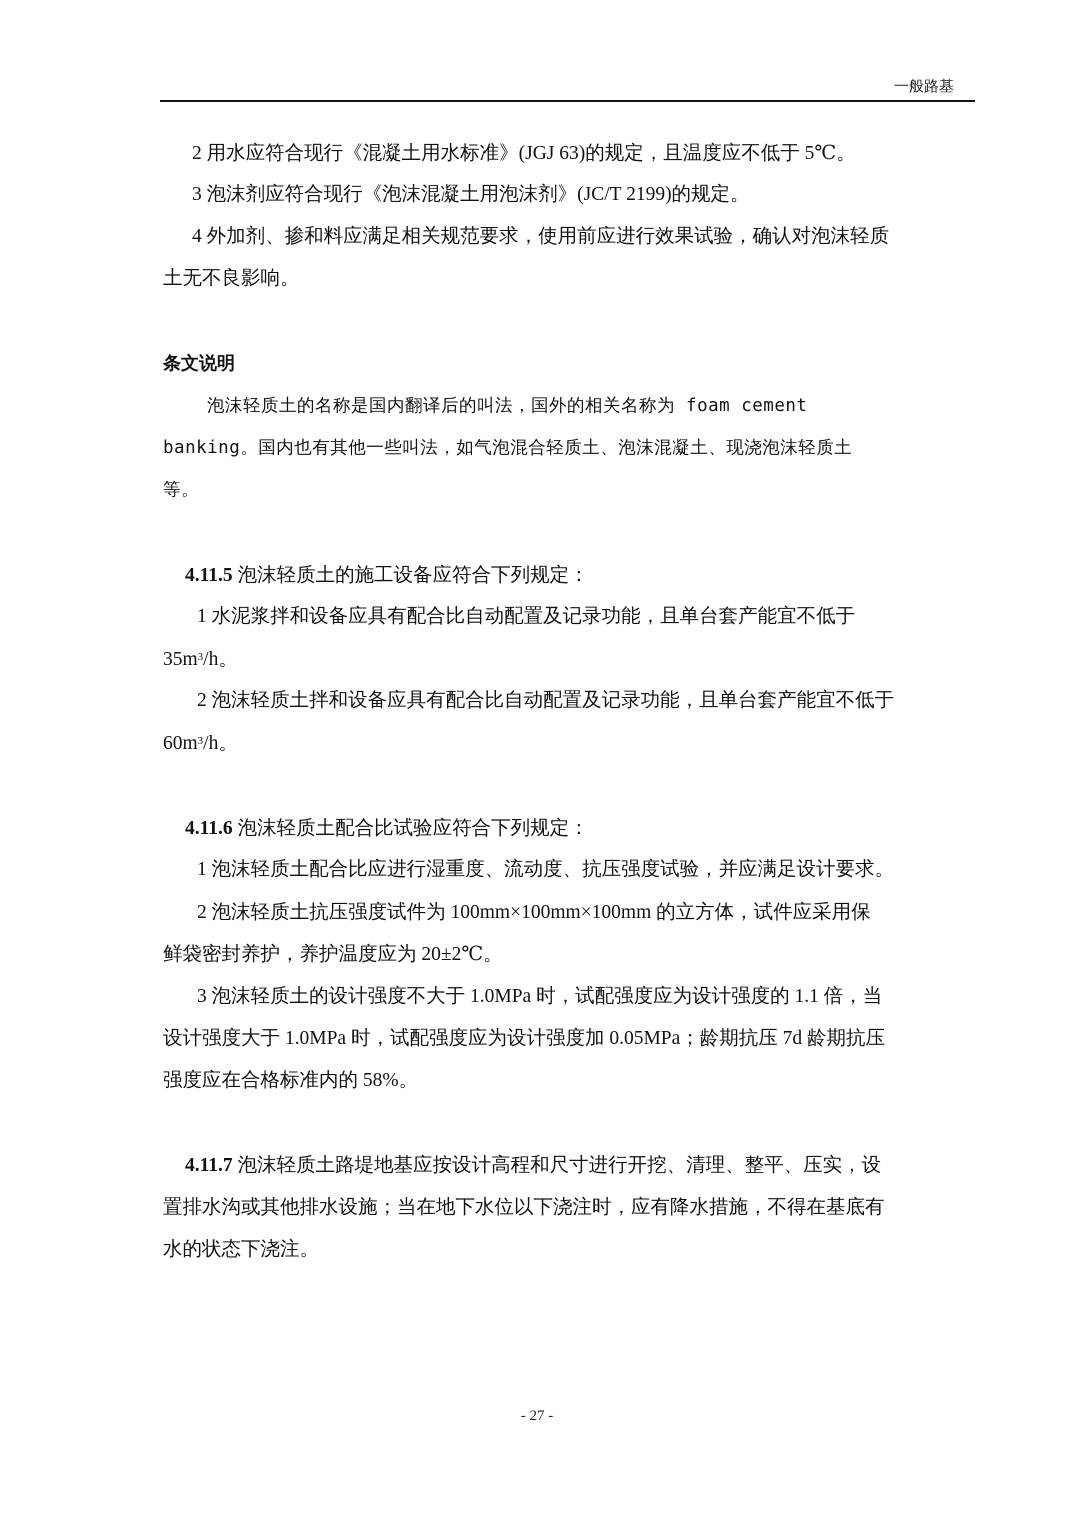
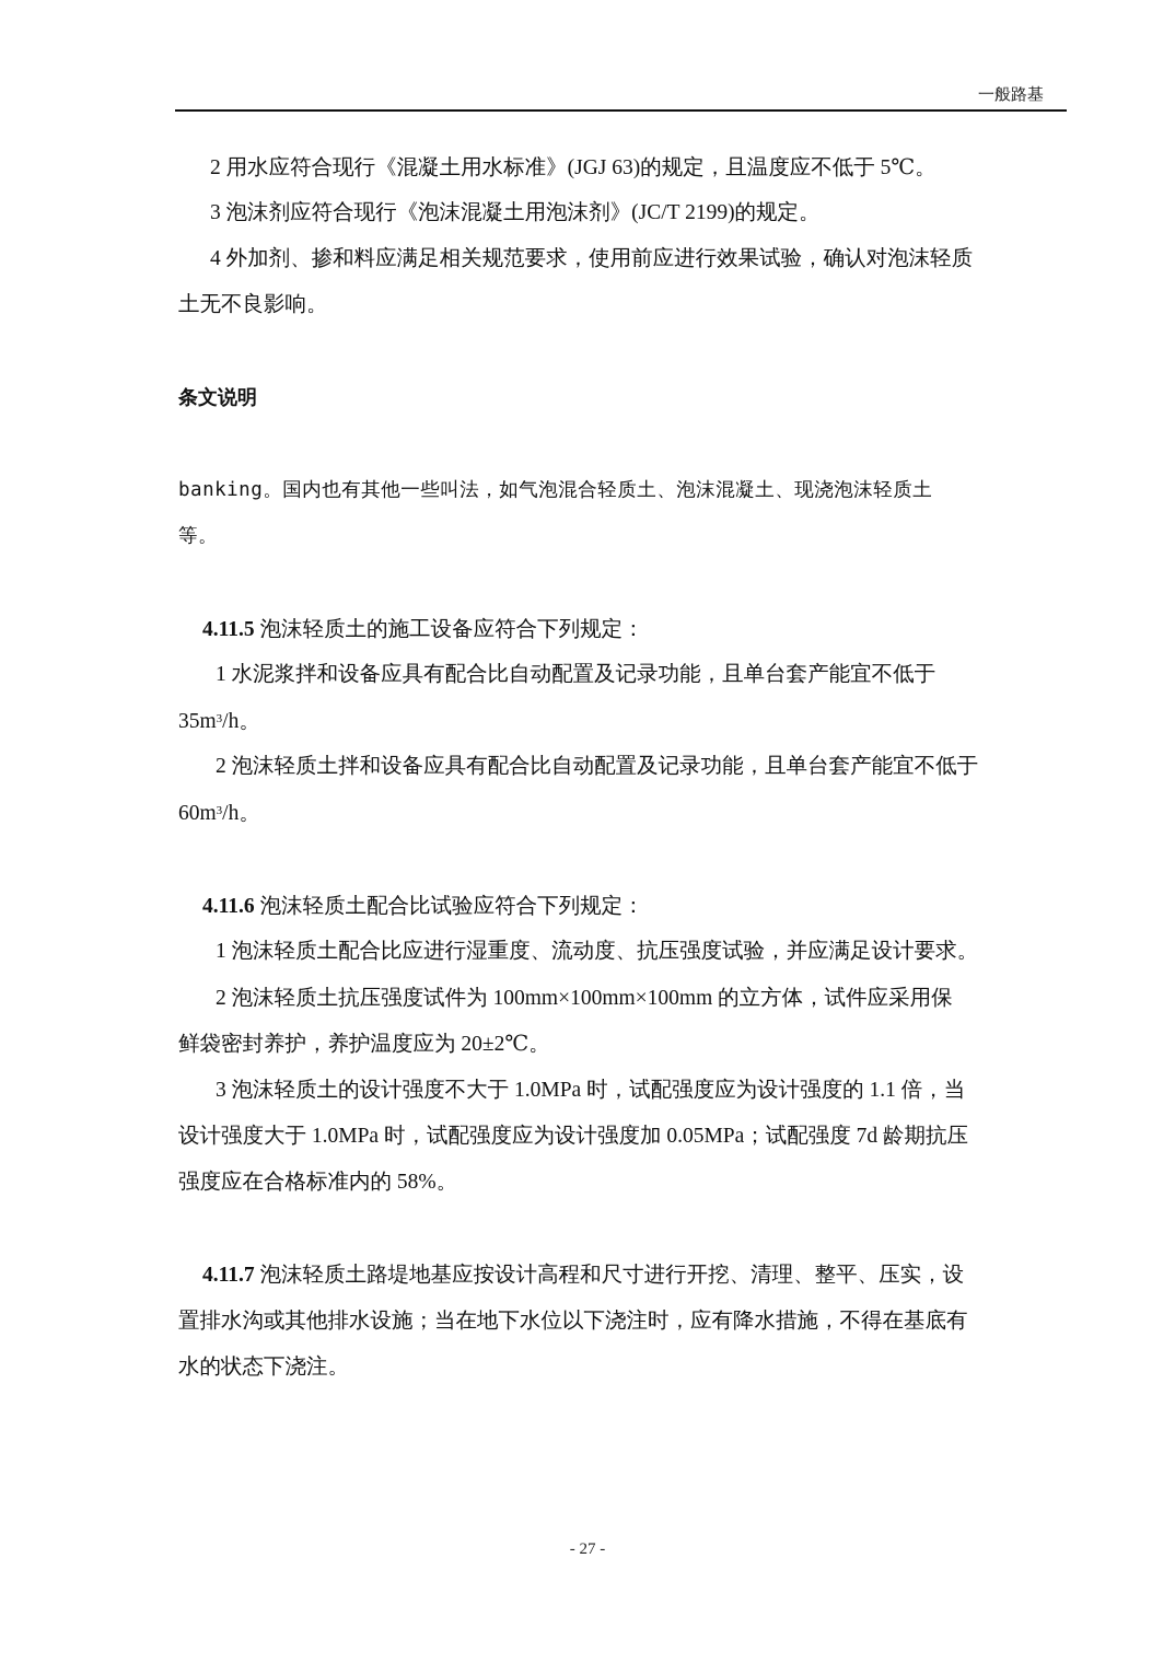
  一般路基
  2 用水应符合现行《混凝土用水标准》(JGJ 63)的规定，且温度应不低于 5℃。
  3 泡沫剂应符合现行《泡沫混凝土用泡沫剂》(JC/T 2199)的规定。
  4 外加剂、掺和料应满足相关规范要求，使用前应进行效果试验，确认对泡沫轻质
  土无不良影响。
  条文说明
- 泡沫轻质土的名称是国内翻译后的叫法，国外的相关名称为 foam cement
  banking。国内也有其他一些叫法，如气泡混合轻质土、泡沫混凝土、现浇泡沫轻质土
  等。
  4.11.5 泡沫轻质土的施工设备应符合下列规定：
  1 水泥浆拌和设备应具有配合比自动配置及记录功能，且单台套产能宜不低于
  35m3/h。
  2 泡沫轻质土拌和设备应具有配合比自动配置及记录功能，且单台套产能宜不低于
  60m3/h。
  4.11.6 泡沫轻质土配合比试验应符合下列规定：
  1 泡沫轻质土配合比应进行湿重度、流动度、抗压强度试验，并应满足设计要求。
  2 泡沫轻质土抗压强度试件为 100mm×100mm×100mm 的立方体，试件应采用保
  鲜袋密封养护，养护温度应为 20±2℃。
  3 泡沫轻质土的设计强度不大于 1.0MPa 时，试配强度应为设计强度的 1.1 倍，当
- 设计强度大于 1.0MPa 时，试配强度应为设计强度加 0.05MPa；龄期抗压 7d 龄期抗压
+ 设计强度大于 1.0MPa 时，试配强度应为设计强度加 0.05MPa；试配强度 7d 龄期抗压
  强度应在合格标准内的 58%。
  4.11.7 泡沫轻质土路堤地基应按设计高程和尺寸进行开挖、清理、整平、压实，设
  置排水沟或其他排水设施；当在地下水位以下浇注时，应有降水措施，不得在基底有
  水的状态下浇注。
  - 27 -
